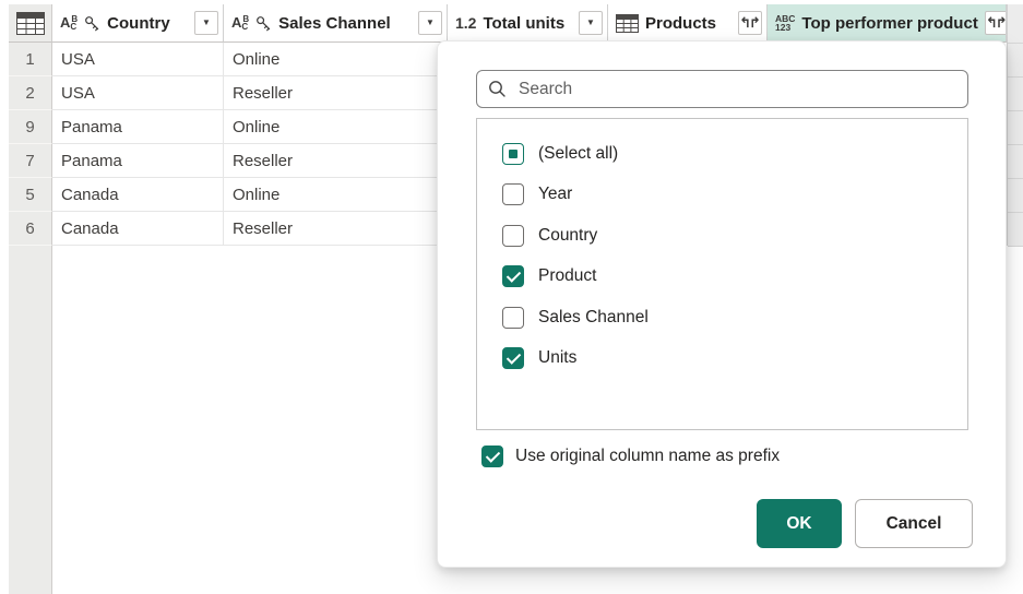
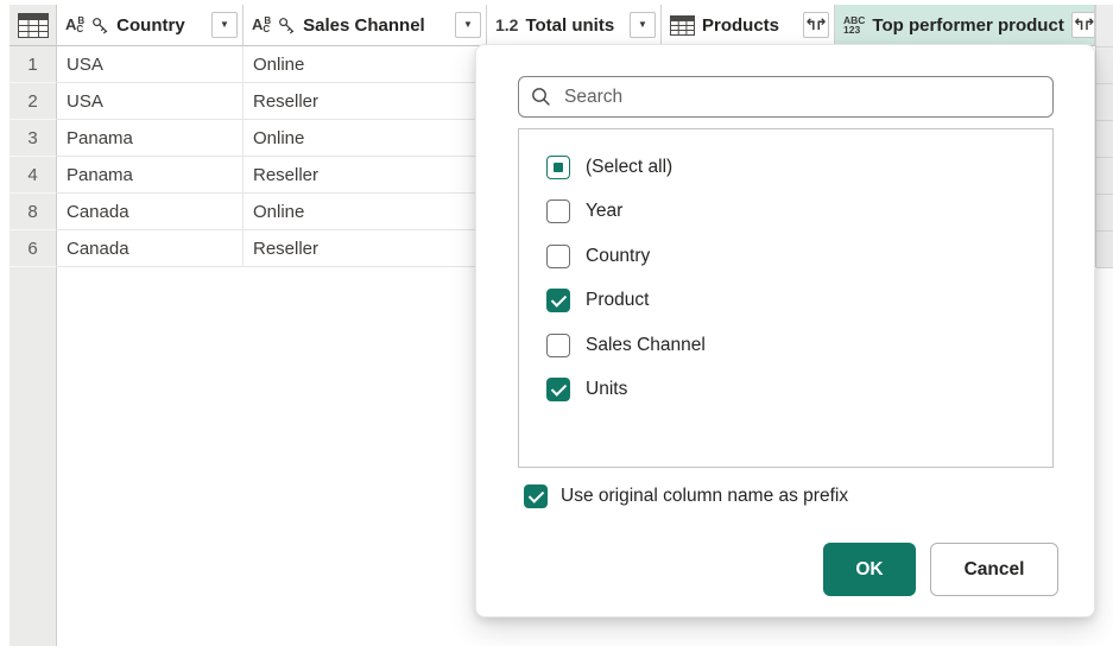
  A
  B
  C
  Country
  ▼
  A
  B
  C
  Sales Channel
  ▼
  1.2
  Total units
  ▼
  Products
  ↰↱
  ABC
  123
  Top performer product
  ↰↱
  1
  USA
  Online
  2
  USA
  Reseller
- 9
+ 3
  Panama
  Online
- 7
+ 4
  Panama
  Reseller
- 5
+ 8
  Canada
  Online
  6
  Canada
  Reseller
  Search
  (Select all)
  Year
  Country
  Product
  Sales Channel
  Units
  Use original column name as prefix
  OK
  Cancel
